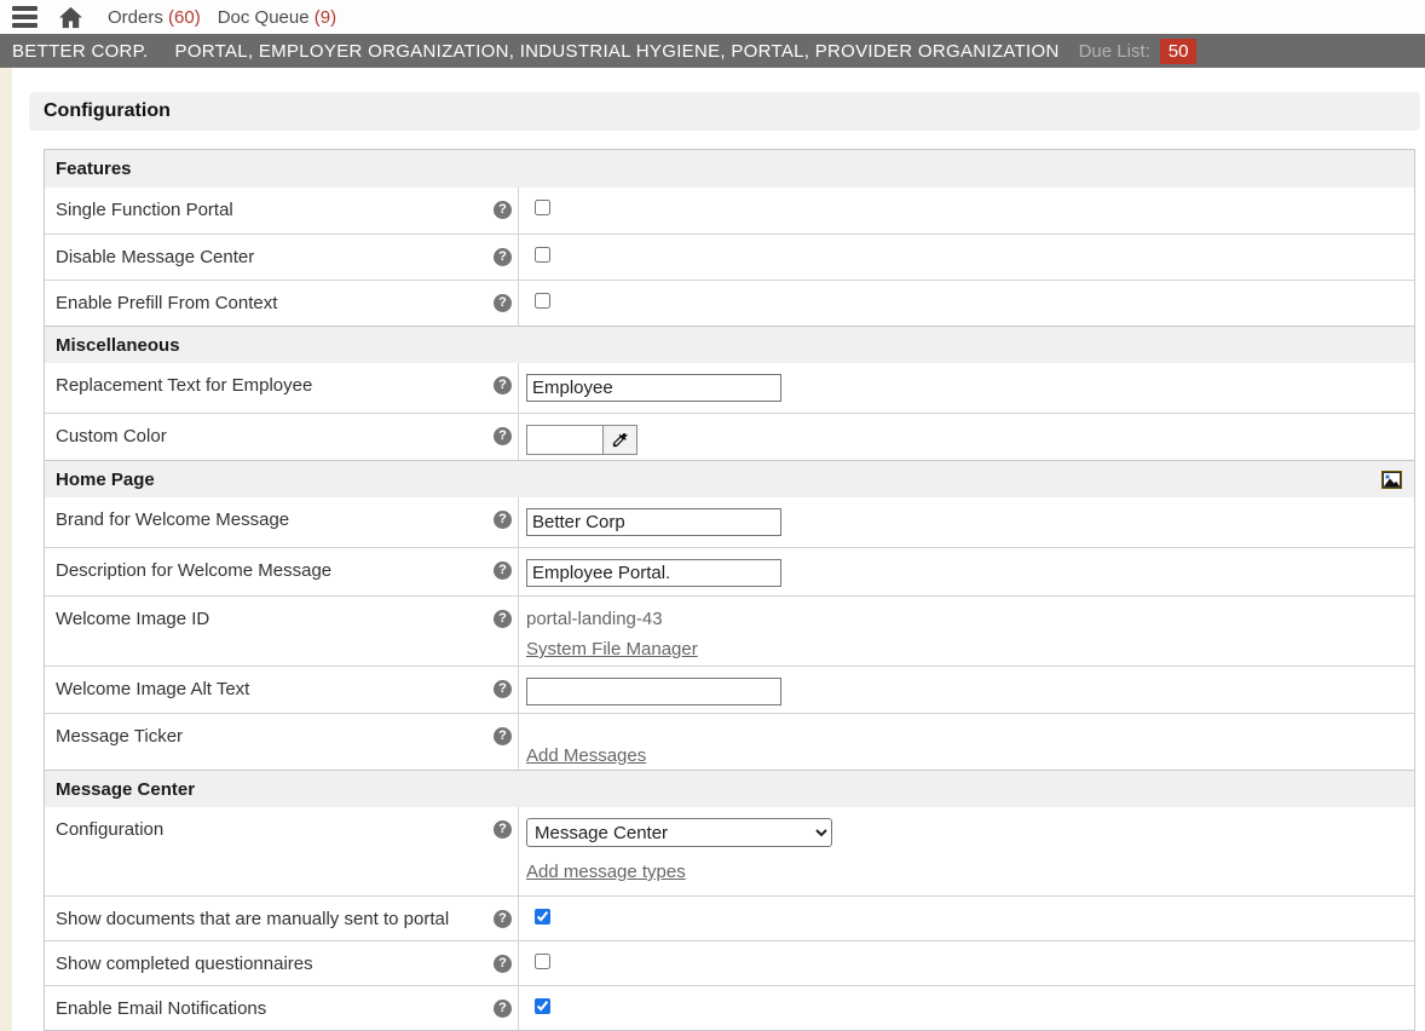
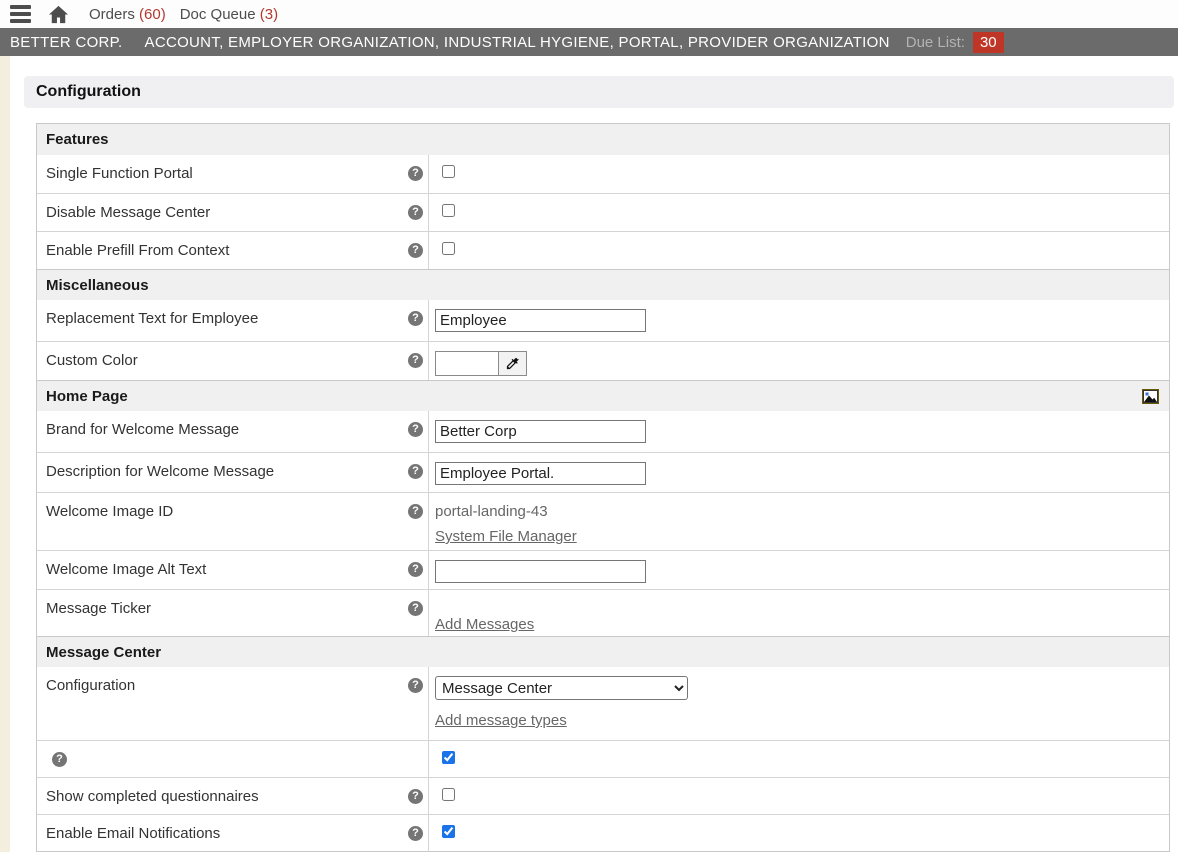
  Orders (60)
- Doc Queue (9)
+ Doc Queue (3)
  BETTER CORP.
- PORTAL, EMPLOYER ORGANIZATION, INDUSTRIAL HYGIENE, PORTAL, PROVIDER ORGANIZATION
+ ACCOUNT, EMPLOYER ORGANIZATION, INDUSTRIAL HYGIENE, PORTAL, PROVIDER ORGANIZATION
  Due List:
- 50
+ 30
  Configuration
  Features
  Single Function Portal
  ?
  Disable Message Center
  ?
  Enable Prefill From Context
  ?
  Miscellaneous
  Replacement Text for Employee
  ?
  Employee
  Custom Color
  ?
  Home Page
  Brand for Welcome Message
  ?
  Better Corp
  Description for Welcome Message
  ?
  Employee Portal.
  Welcome Image ID
  ?
  portal-landing-43
  System File Manager
  Welcome Image Alt Text
  ?
  Message Ticker
  ?
  Add Messages
  Message Center
  Configuration
  ?
  Message Center
  Add message types
- Show documents that are manually sent to portal
  ?
  Show completed questionnaires
  ?
  Enable Email Notifications
  ?
